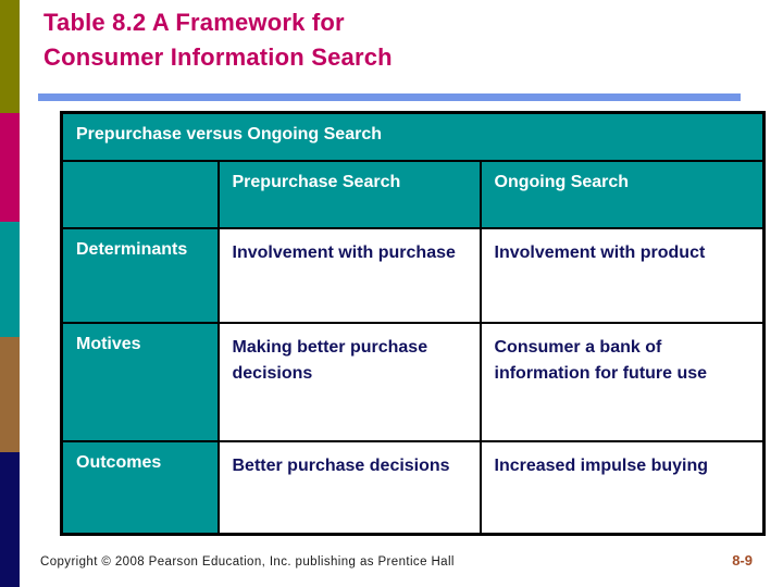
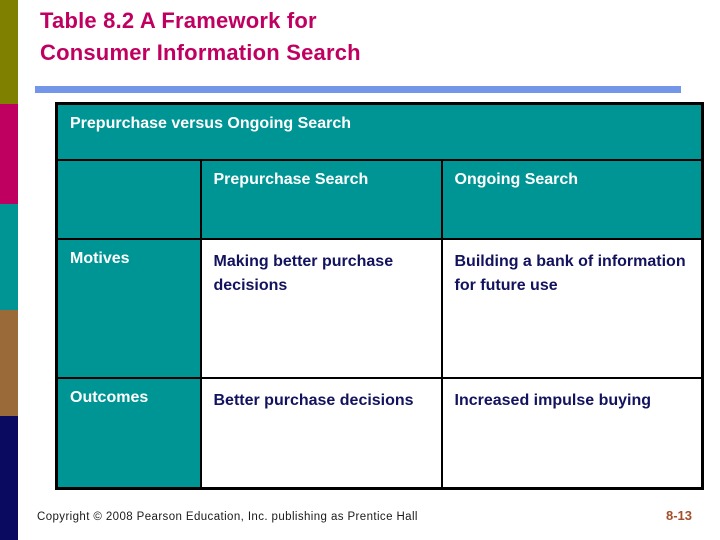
  Table 8.2 A Framework for
  Consumer Information Search
  Prepurchase versus Ongoing Search
  	Prepurchase Search	Ongoing Search
- Determinants	Involvement with purchase	Involvement with product
- Motives	Making better purchase decisions	Consumer a bank of information for future use
+ Motives	Making better purchase decisions	Building a bank of information for future use
  Outcomes	Better purchase decisions	Increased impulse buying
  Copyright © 2008 Pearson Education, Inc. publishing as Prentice Hall
- 8-9
+ 8-13
